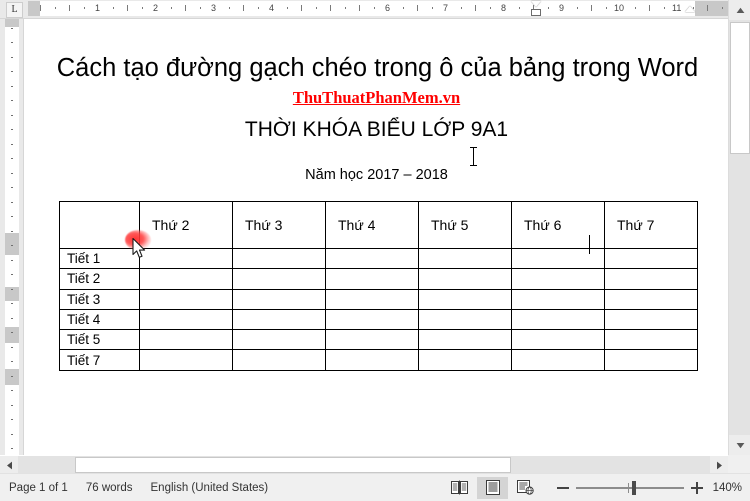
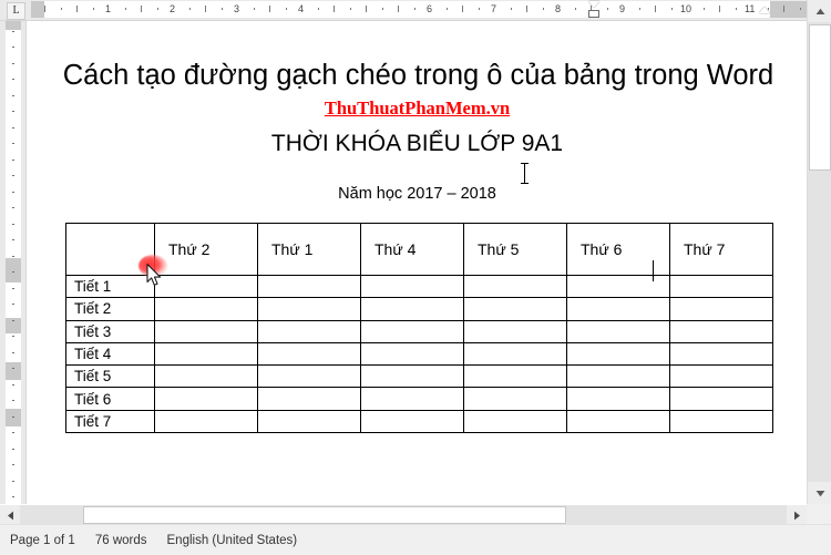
  L
  1
  2
  3
  4
  6
  7
  8
  9
  10
  11
  Cách tạo đường gạch chéo trong ô của bảng trong Word
  ThuThuatPhanMem.vn
  THỜI KHÓA BIỂU LỚP 9A1
  Năm học 2017 – 2018
- 	Thứ 2	Thứ 3	Thứ 4	Thứ 5	Thứ 6	Thứ 7
+ 	Thứ 2	Thứ 1	Thứ 4	Thứ 5	Thứ 6	Thứ 7
  Tiết 1
  Tiết 2
  Tiết 3
  Tiết 4
  Tiết 5
+ Tiết 6
  Tiết 7
  Page 1 of 1
  76 words
  English (United States)
- 140%
